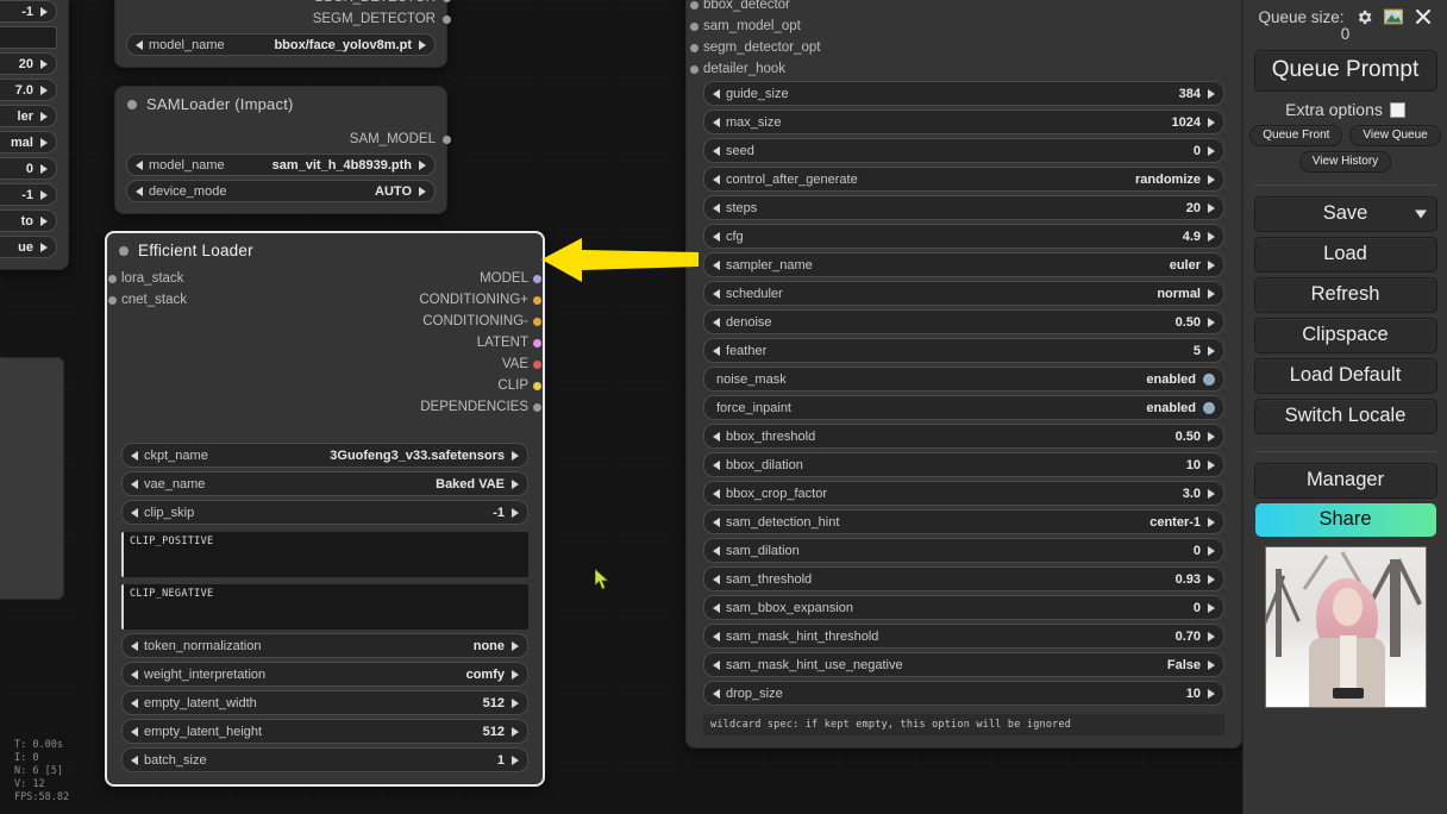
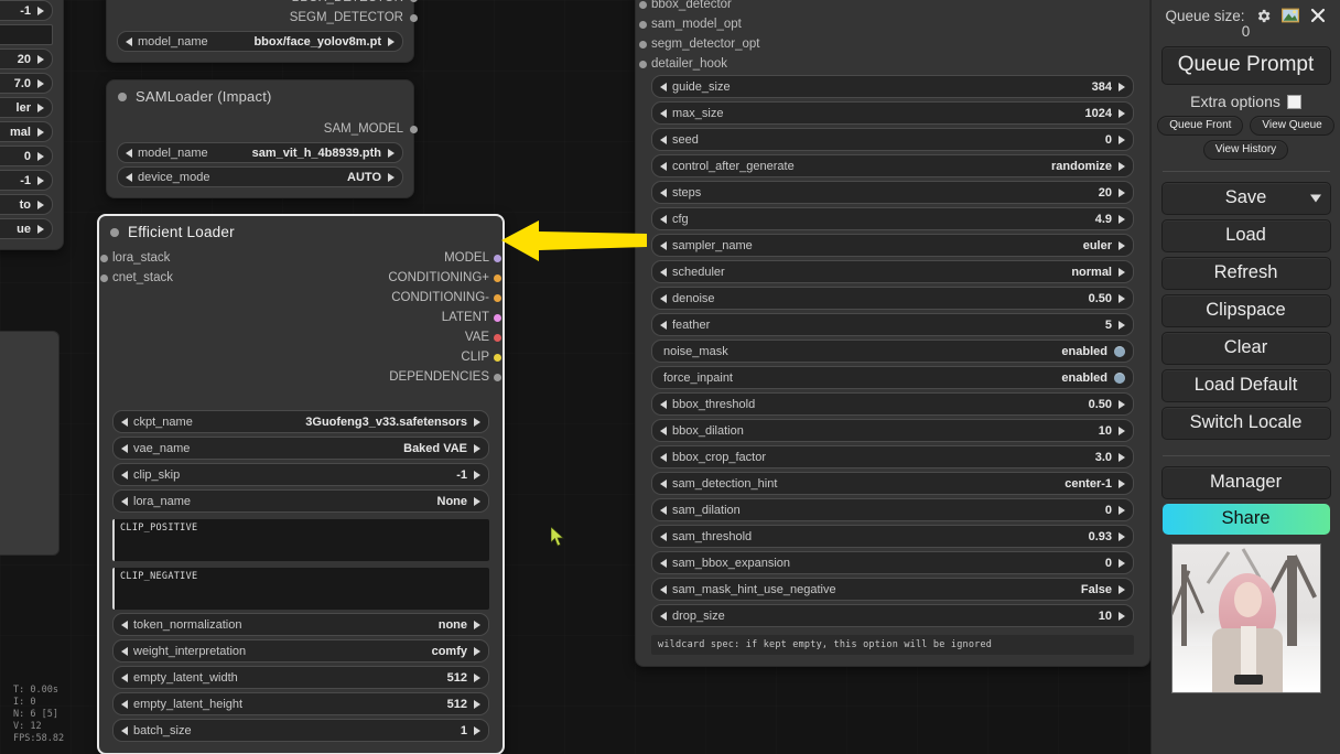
  -1
  20
  7.0
  ler
  mal
  0
  -1
  to
  ue
  SEGM_DETECTOR
  model_name
  bbox/face_yolov8m.pt
  SAMLoader (Impact)
  SAM_MODEL
  model_name
  sam_vit_h_4b8939.pth
  device_mode
  AUTO
  Efficient Loader
  lora_stack
  cnet_stack
  MODEL
  CONDITIONING+
  CONDITIONING-
  LATENT
  VAE
  CLIP
  DEPENDENCIES
  ckpt_name
  3Guofeng3_v33.safetensors
  vae_name
  Baked VAE
  clip_skip
  -1
+ lora_name
+ None
  CLIP_POSITIVE
  CLIP_NEGATIVE
  token_normalization
  none
  weight_interpretation
  comfy
  empty_latent_width
  512
  empty_latent_height
  512
  batch_size
  1
  bbox_detector
  sam_model_opt
  segm_detector_opt
  detailer_hook
  guide_size
  384
  max_size
  1024
  seed
  0
  control_after_generate
  randomize
  steps
  20
  cfg
  4.9
  sampler_name
  euler
  scheduler
  normal
  denoise
  0.50
  feather
  5
  noise_mask
  enabled
  force_inpaint
  enabled
  bbox_threshold
  0.50
  bbox_dilation
  10
  bbox_crop_factor
  3.0
  sam_detection_hint
  center-1
  sam_dilation
  0
  sam_threshold
  0.93
  sam_bbox_expansion
  0
- sam_mask_hint_threshold
- 0.70
  sam_mask_hint_use_negative
  False
  drop_size
  10
  wildcard spec: if kept empty, this option will be ignored
  T: 0.00s
  I: 0
  N: 6 [5]
  V: 12
  FPS:58.82
  Queue size:
  0
  Queue Prompt
  Extra options
  Queue Front
  View Queue
  View History
  Save
  Load
  Refresh
  Clipspace
+ Clear
  Load Default
  Switch Locale
  Manager
  Share
